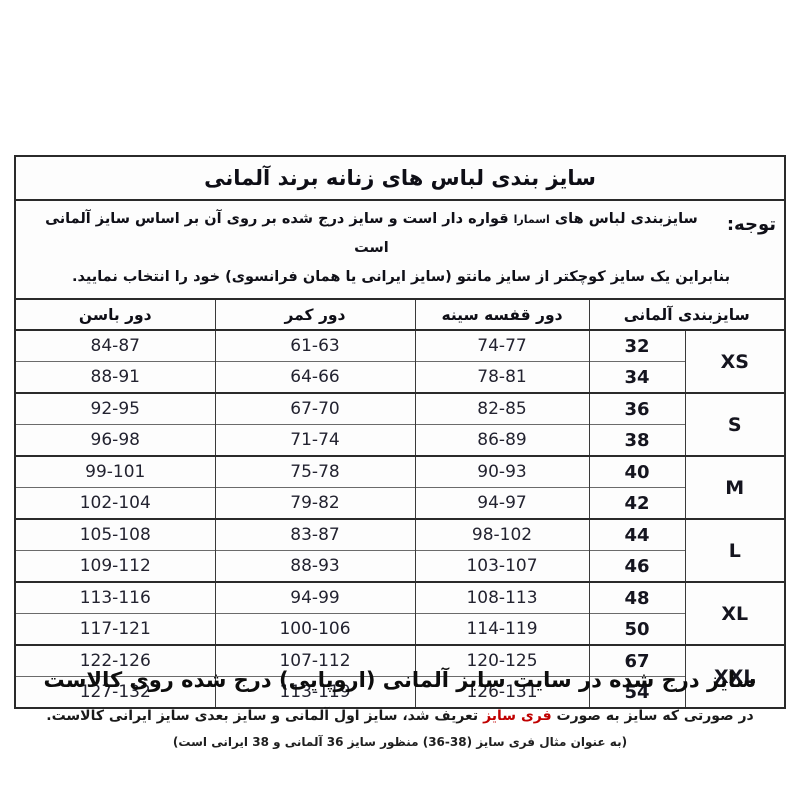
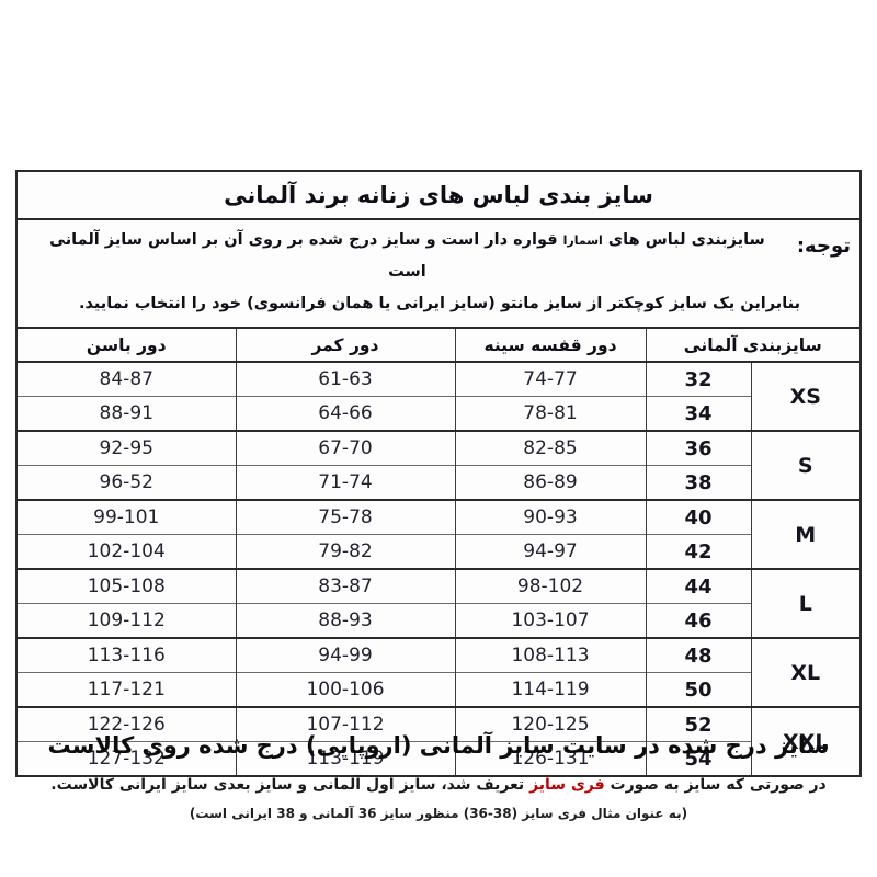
  سایز بندی لباس های زنانه برند آلمانی
  توجه: سایزبندی لباس های اسمارا قواره دار است و سایز درج شده بر روی آن بر اساس سایز آلمانی است بنابراین یک سایز کوچکتر از سایز مانتو (سایز ایرانی یا همان فرانسوی) خود را انتخاب نمایید.
  سایزبندی آلمانی	دور قفسه سینه	دور کمر	دور باسن
  XS	32	74-77	61-63	84-87
  34	78-81	64-66	88-91
  S	36	82-85	67-70	92-95
- 38	86-89	71-74	96-98
+ 38	86-89	71-74	96-52
  M	40	90-93	75-78	99-101
  42	94-97	79-82	102-104
  L	44	98-102	83-87	105-108
  46	103-107	88-93	109-112
  XL	48	108-113	94-99	113-116
  50	114-119	100-106	117-121
- XXL	67	120-125	107-112	122-126
+ XXL	52	120-125	107-112	122-126
  54	126-131	113-119	127-132
  سایز درج شده در سایت سایز آلمانی (اروپایی) درج شده روی کالاست
  در صورتی که سایز به صورت فری سایز تعریف شد، سایز اول آلمانی و سایز بعدی سایز ایرانی کالاست.
  (به عنوان مثال فری سایز (38-36) منظور سایز 36 آلمانی و 38 ایرانی است)
